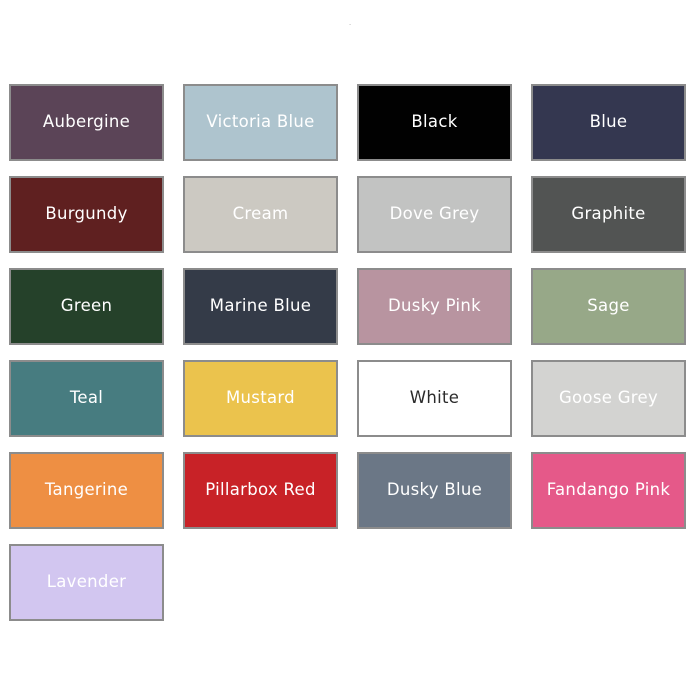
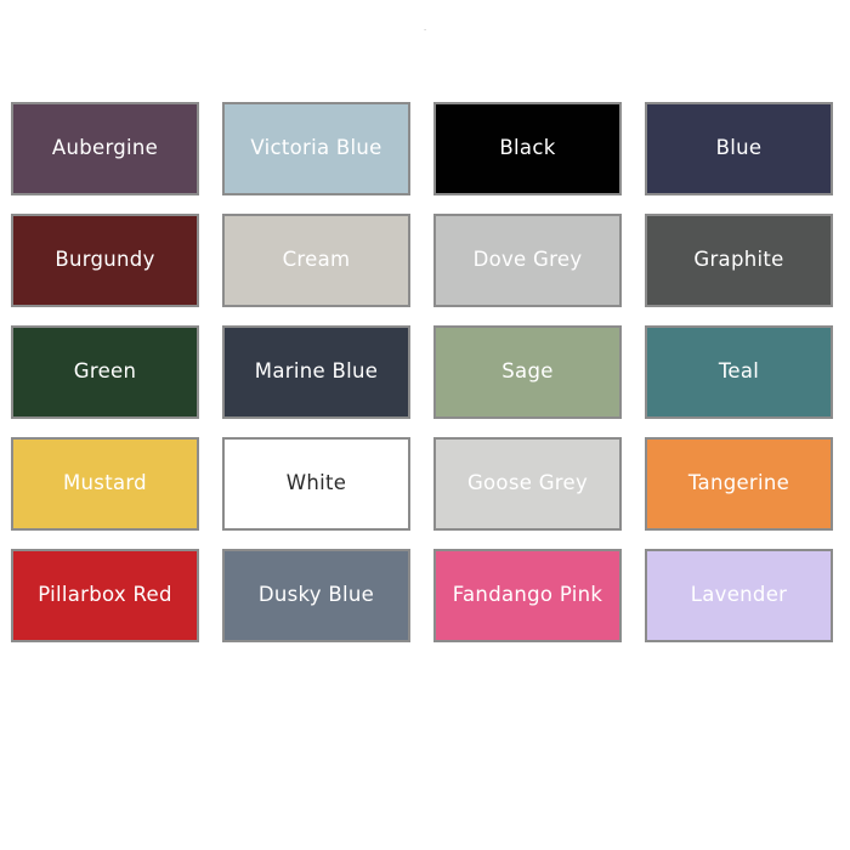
  Aubergine
  Victoria Blue
  Black
  Blue
  Burgundy
  Cream
  Dove Grey
  Graphite
  Green
  Marine Blue
- Dusky Pink
  Sage
  Teal
  Mustard
  White
  Goose Grey
  Tangerine
  Pillarbox Red
  Dusky Blue
  Fandango Pink
  Lavender
